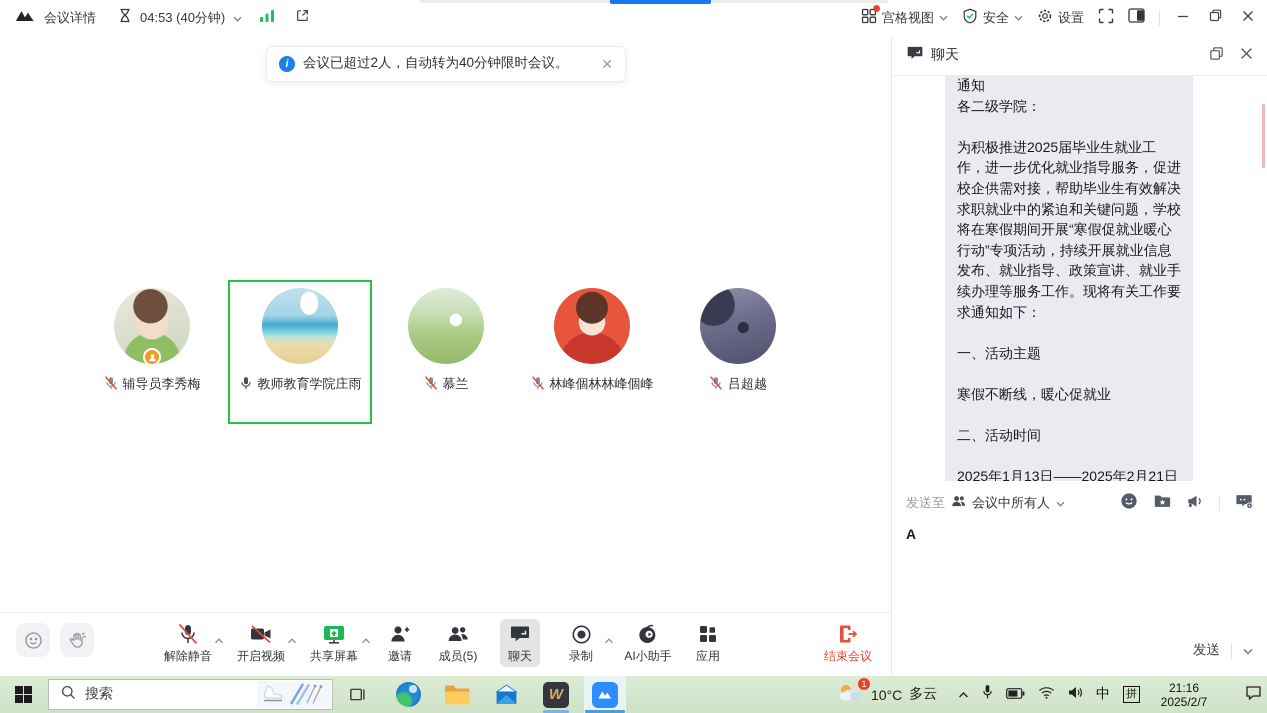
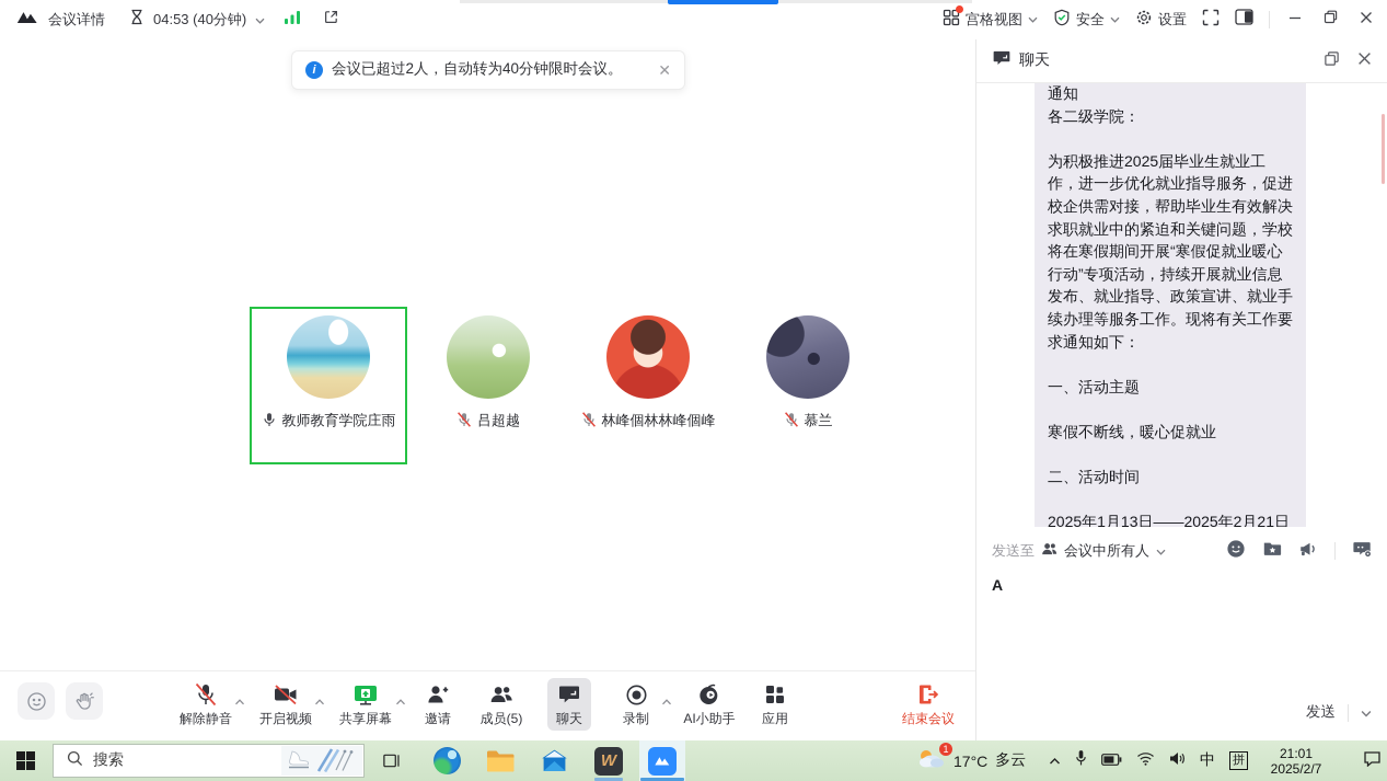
  会议详情
  04:53 (40分钟)
  宫格视图
  安全
  设置
  i
  会议已超过2人，自动转为40分钟限时会议。
  ✕
- 辅导员李秀梅
  教师教育学院庄雨
- 慕兰
+ 吕超越
  林峰個林林峰個峰
- 吕超越
+ 慕兰
  解除静音
  开启视频
  共享屏幕
  邀请
  成员(5)
  聊天
  录制
  AI小助手
  应用
  结束会议
  聊天
  通知
  各二级学院：
  为积极推进2025届毕业生就业工作，进一步优化就业指导服务，促进校企供需对接，帮助毕业生有效解决求职就业中的紧迫和关键问题，学校将在寒假期间开展“寒假促就业暖心行动”专项活动，持续开展就业信息发布、就业指导、政策宣讲、就业手续办理等服务工作。现将有关工作要求通知如下：
  一、活动主题
  寒假不断线，暖心促就业
  二、活动时间
  2025年1月13日——2025年2月21日
  发送至
  会议中所有人
  A
  发送
  搜索
  W
  1
- 10°C
+ 17°C
  多云
  中
  拼
- 21:16
+ 21:01
  2025/2/7
